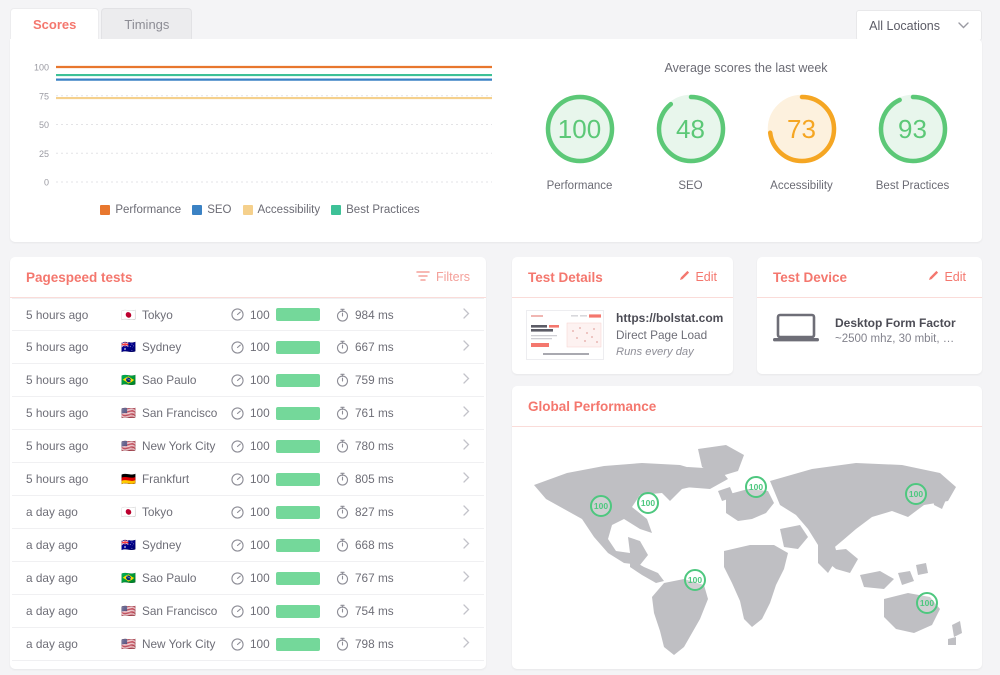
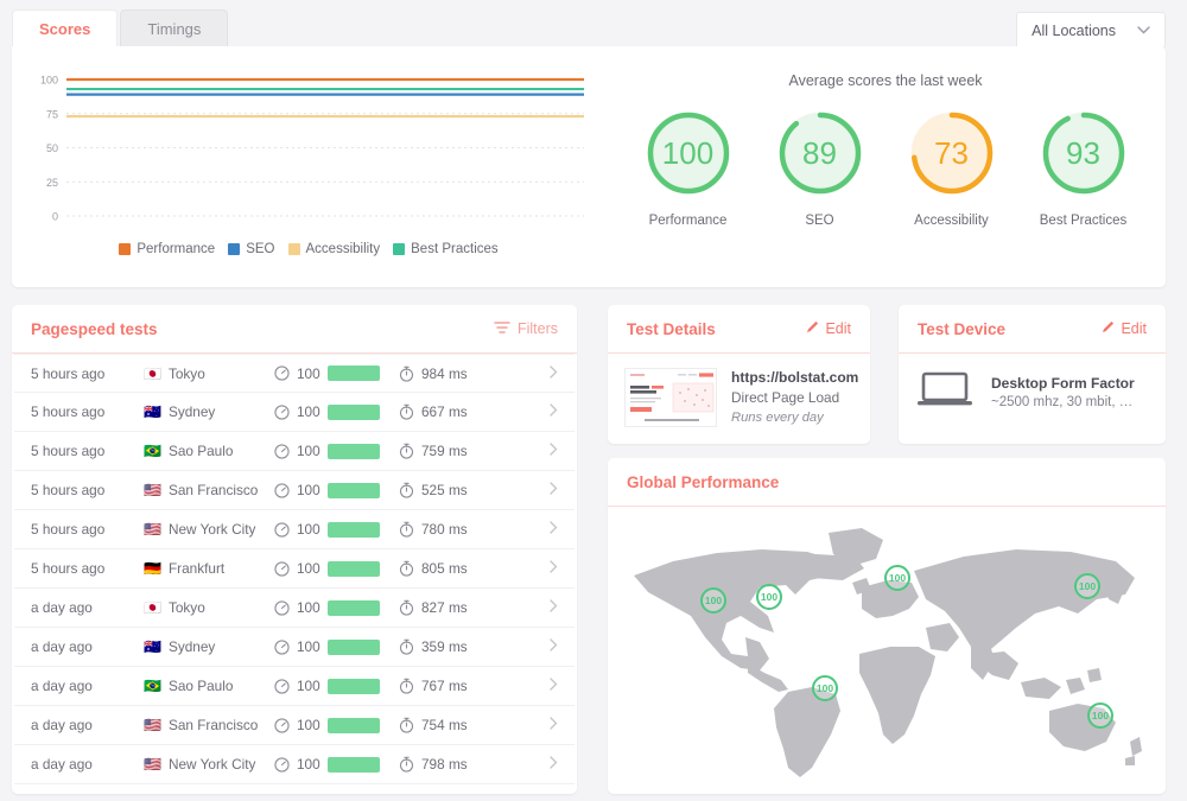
  Scores
  Timings
  All Locations
  0
  25
  50
  75
  100
  Performance
  SEO
  Accessibility
  Best Practices
  Average scores the last week
  100
  Performance
- 48
+ 89
  SEO
  73
  Accessibility
  93
  Best Practices
  Pagespeed tests
  Filters
  5 hours ago
  🇯🇵
  Tokyo
  100
  984 ms
  5 hours ago
  🇦🇺
  Sydney
  100
  667 ms
  5 hours ago
  🇧🇷
  Sao Paulo
  100
  759 ms
  5 hours ago
  🇺🇸
  San Francisco
  100
- 761 ms
+ 525 ms
  5 hours ago
  🇺🇸
  New York City
  100
  780 ms
  5 hours ago
  🇩🇪
  Frankfurt
  100
  805 ms
  a day ago
  🇯🇵
  Tokyo
  100
  827 ms
  a day ago
  🇦🇺
  Sydney
  100
- 668 ms
+ 359 ms
  a day ago
  🇧🇷
  Sao Paulo
  100
  767 ms
  a day ago
  🇺🇸
  San Francisco
  100
  754 ms
  a day ago
  🇺🇸
  New York City
  100
  798 ms
  Test Details
  Edit
  https://bolstat.com
  Direct Page Load
  Runs every day
  Test Device
  Edit
  Desktop Form Factor
  ~2500 mhz, 30 mbit, …
  Global Performance
  100
  100
  100
  100
  100
  100
